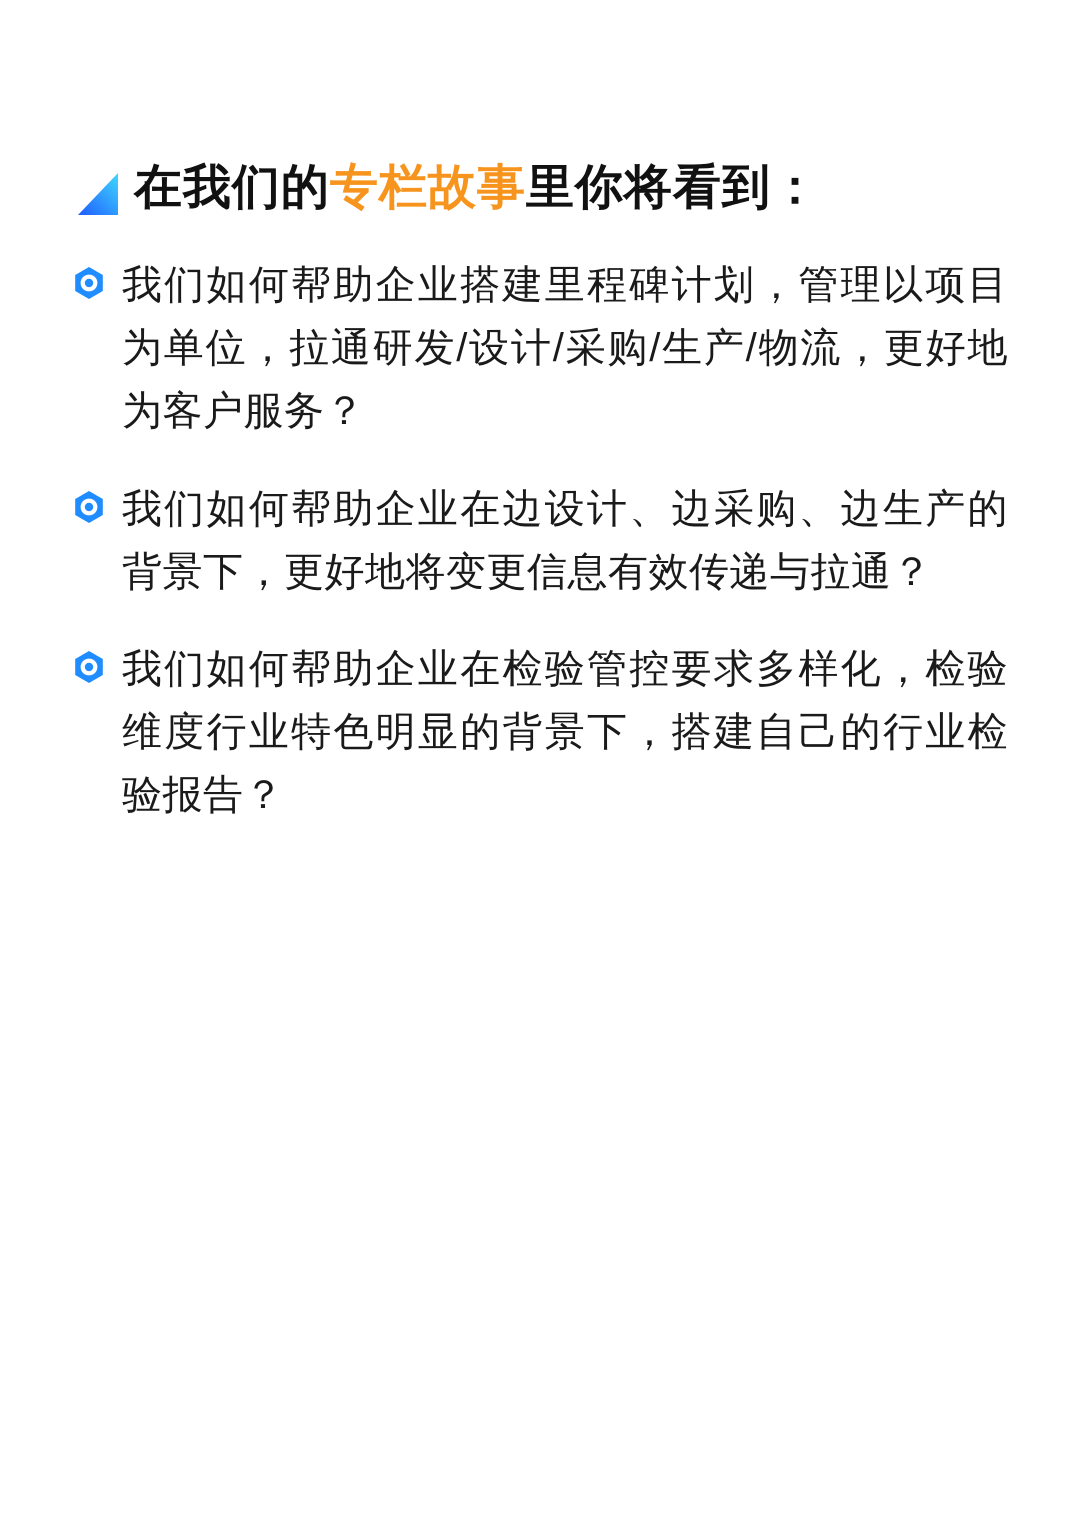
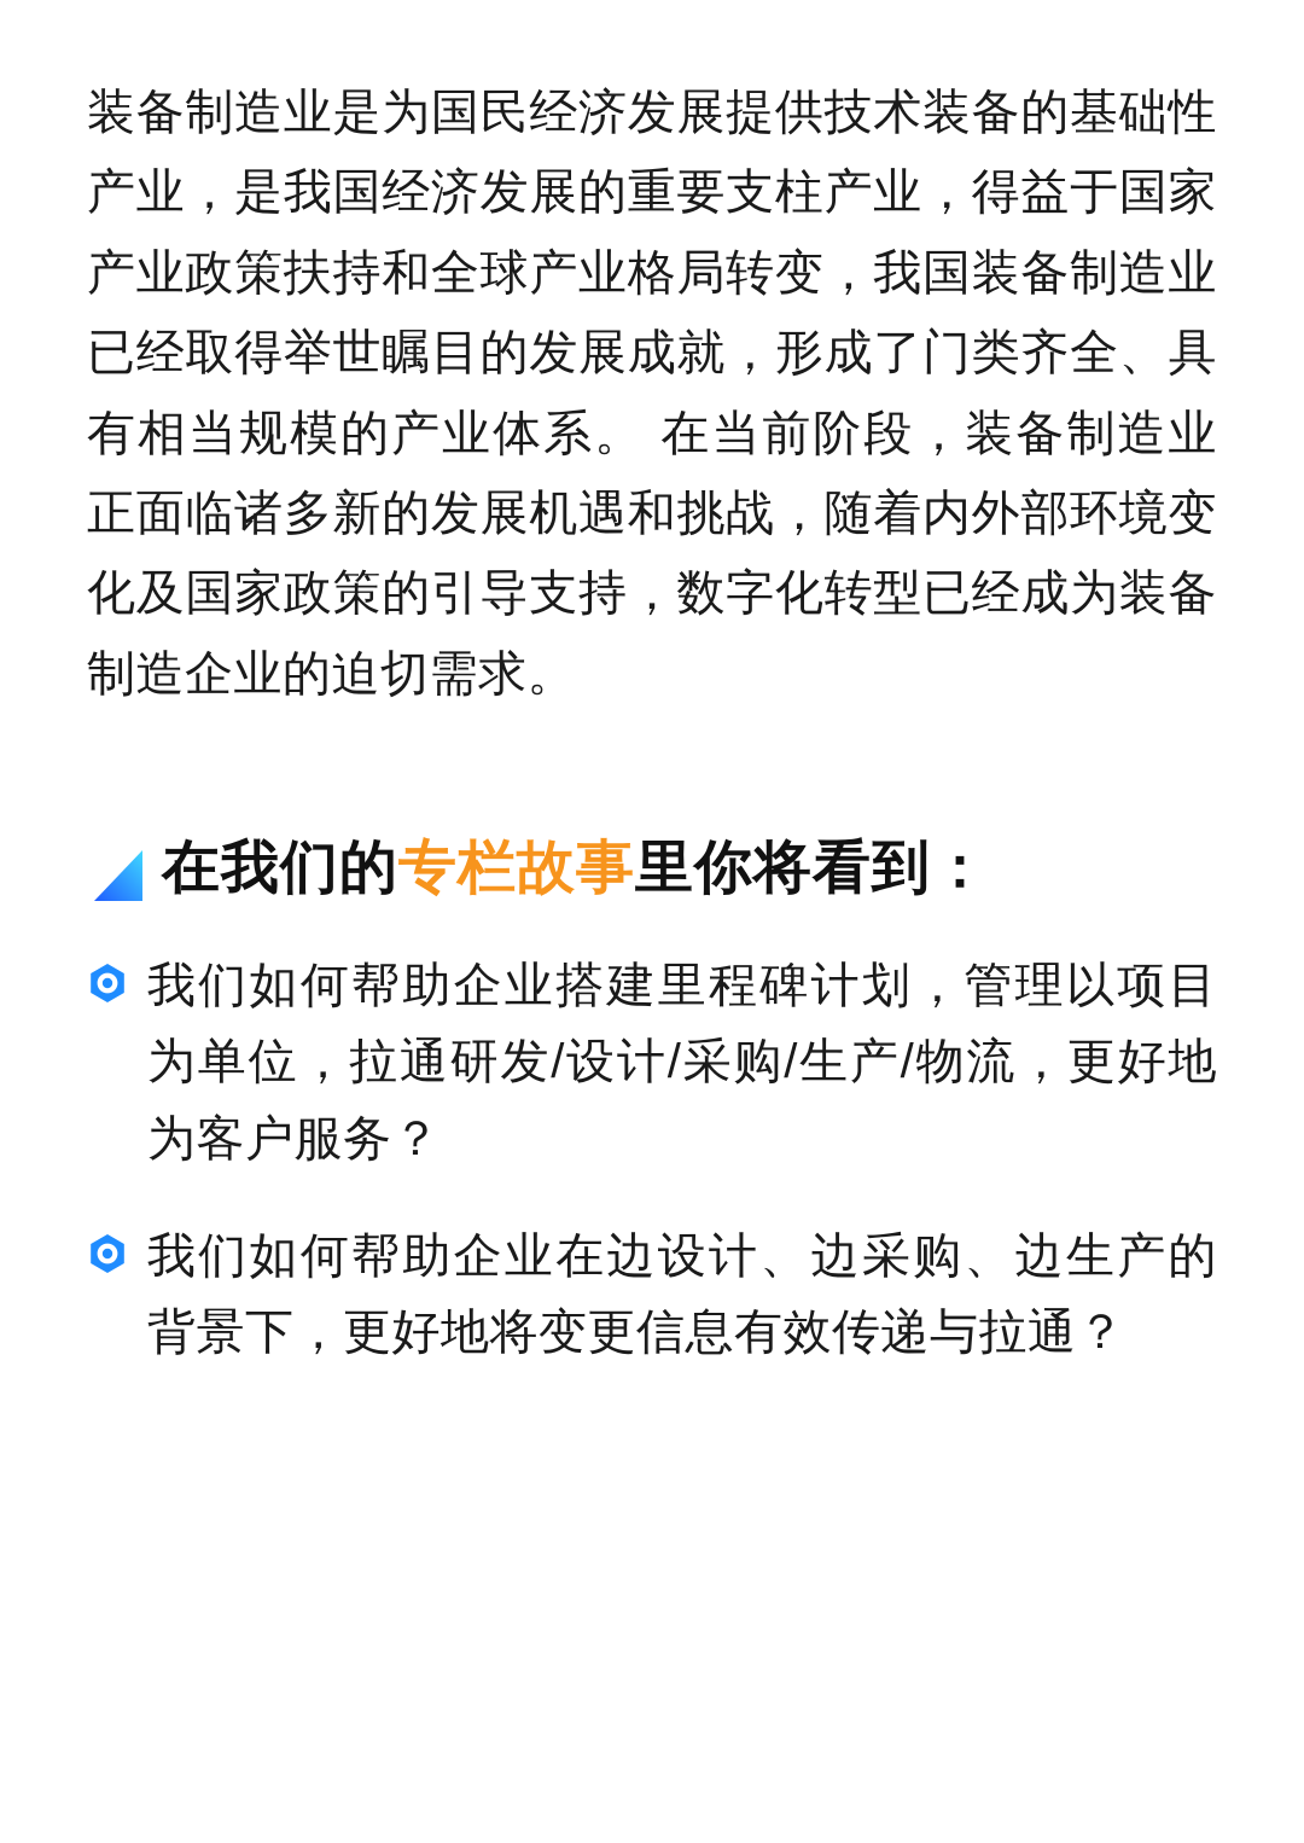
+ 装备制造业是为国民经济发展提供技术装备的基础性产业，是我国经济发展的重要支柱产业，得益于国家产业政策扶持和全球产业格局转变，我国装备制造业已经取得举世瞩目的发展成就，形成了门类齐全、具有相当规模的产业体系。 在当前阶段，装备制造业正面临诸多新的发展机遇和挑战，随着内外部环境变化及国家政策的引导支持，数字化转型已经成为装备制造企业的迫切需求。
  在我们的专栏故事里你将看到：
  我们如何帮助企业搭建里程碑计划，管理以项目为单位，拉通研发/设计/采购/生产/物流，更好地为客户服务？
  我们如何帮助企业在边设计、边采购、边生产的背景下，更好地将变更信息有效传递与拉通？
- 我们如何帮助企业在检验管控要求多样化，检验维度行业特色明显的背景下，搭建自己的行业检验报告？
